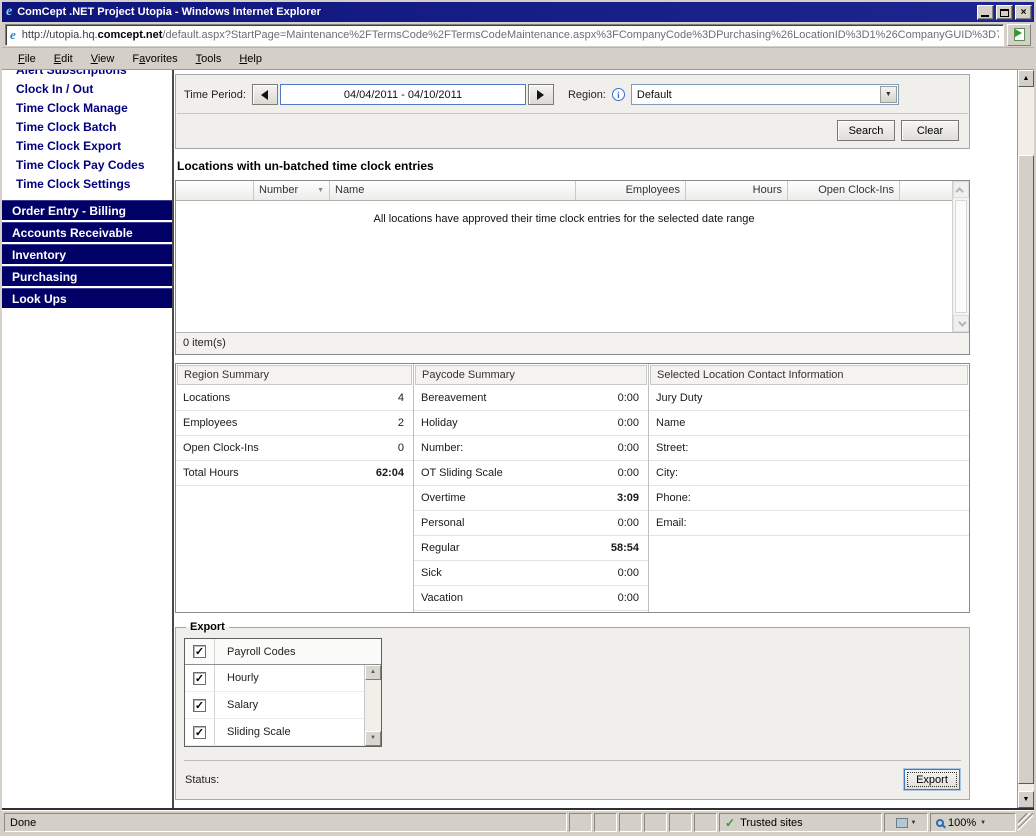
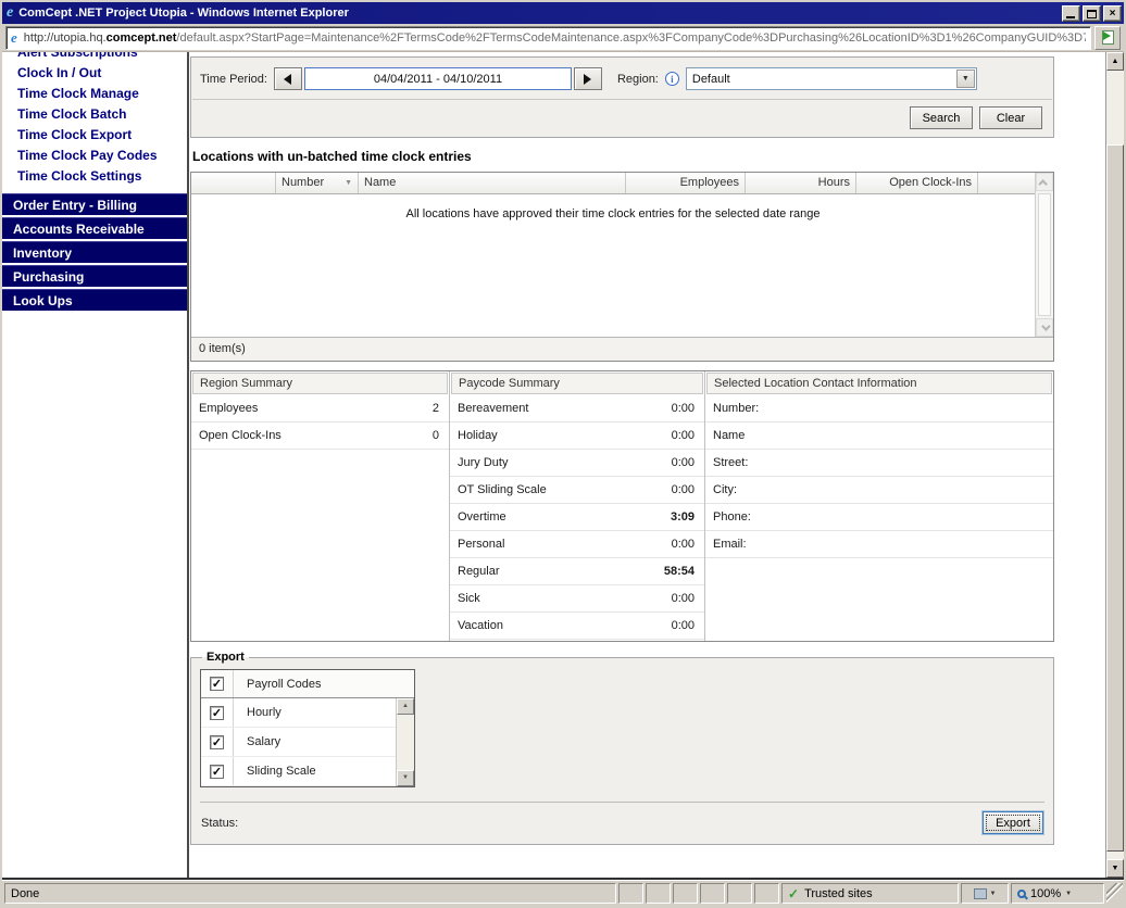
  e
  ComCept .NET Project Utopia - Windows Internet Explorer
  ×
  e
  http://utopia.hq.comcept.net/default.aspx?StartPage=Maintenance%2FTermsCode%2FTermsCodeMaintenance.aspx%3FCompanyCode%3DPurchasing%26LocationID%3D1%26CompanyGUID%3D
- File
- Edit
- View
- Favorites
- Tools
- Help
  Alert Subscriptions
  Clock In / Out
  Time Clock Manage
  Time Clock Batch
  Time Clock Export
  Time Clock Pay Codes
  Time Clock Settings
  Order Entry - Billing
  Accounts Receivable
  Inventory
  Purchasing
  Look Ups
  Time Period:
  04/04/2011 - 04/10/2011
  Region:
  i
  Default
  Search
  Clear
  Locations with un-batched time clock entries
  Number
  Name
  Employees
  Hours
  Open Clock-Ins
  All locations have approved their time clock entries for the selected date range
  0 item(s)
  Region Summary
- Locations
- 4
  Employees
  2
  Open Clock-Ins
  0
- Total Hours
- 62:04
  Paycode Summary
  Bereavement
  0:00
  Holiday
  0:00
- Number:
+ Jury Duty
  0:00
  OT Sliding Scale
  0:00
  Overtime
  3:09
  Personal
  0:00
  Regular
  58:54
  Sick
  0:00
  Vacation
  0:00
  Selected Location Contact Information
- Jury Duty
+ Number:
  Name
  Street:
  City:
  Phone:
  Email:
  Export
  Payroll Codes
  Hourly
  Salary
  Sliding Scale
  Status:
  Export
  Done
  ✓
  Trusted sites
  100%
